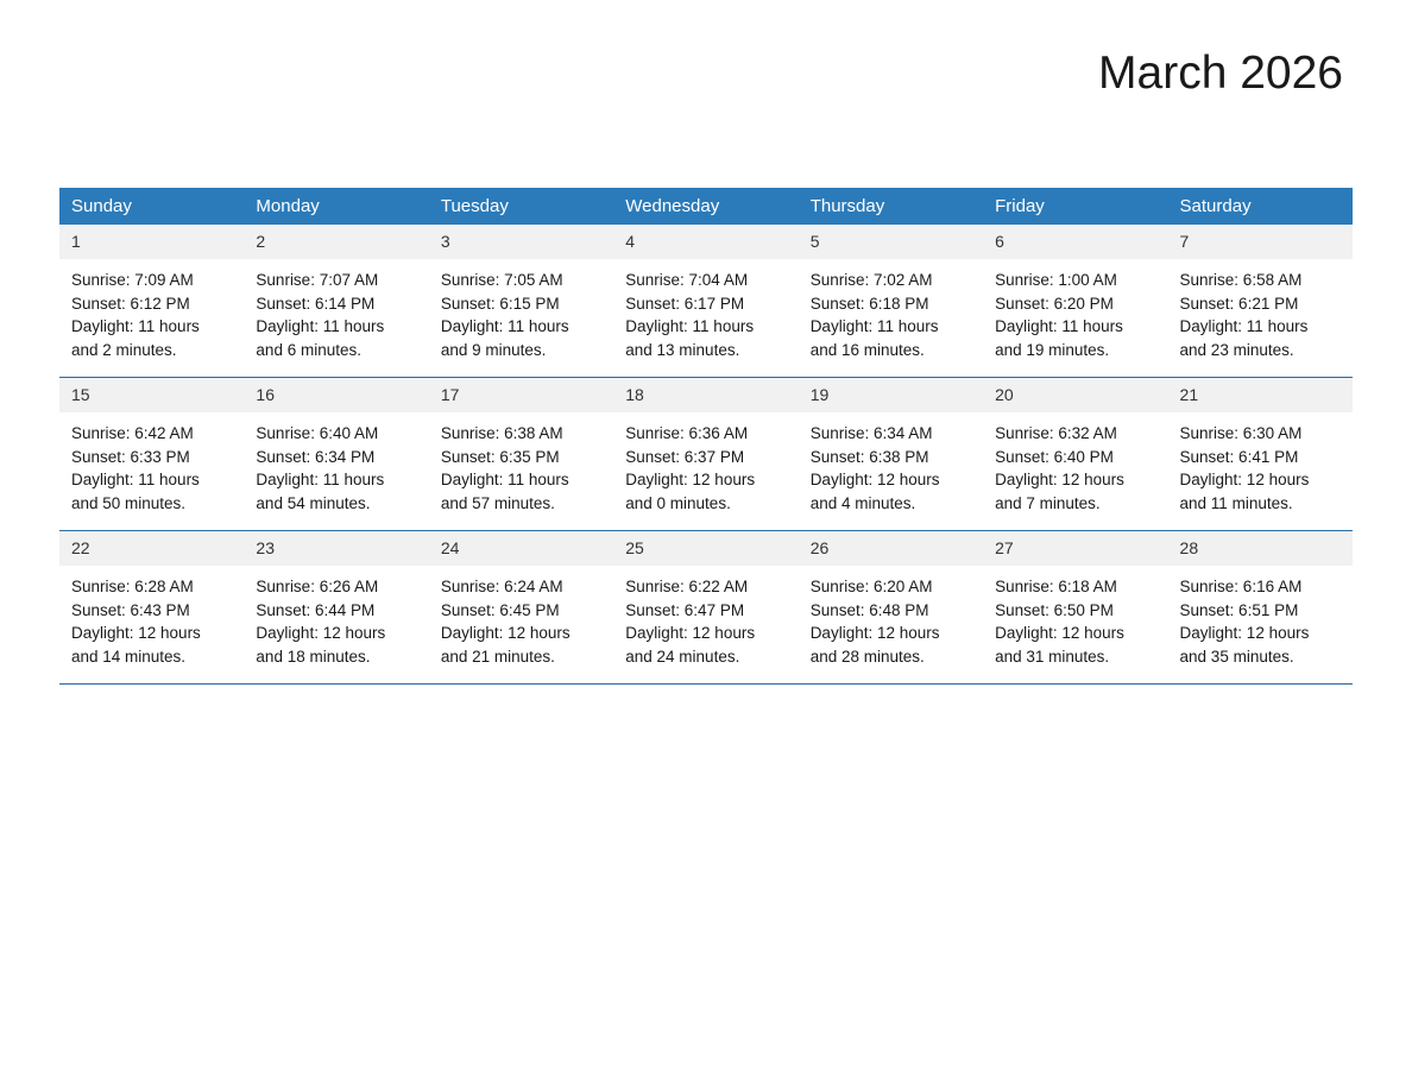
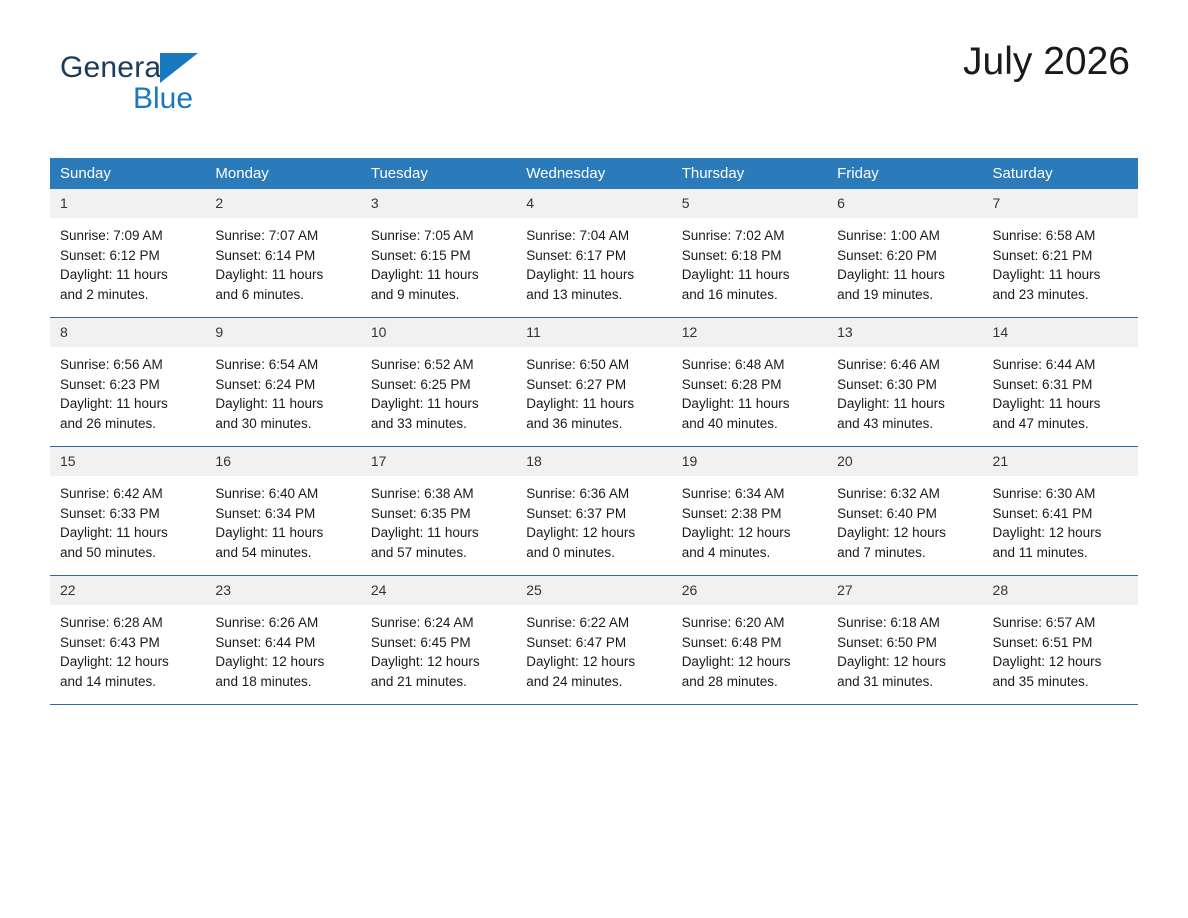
+ General
+ Blue
- March 2026
+ July 2026
  Sunday	Monday	Tuesday	Wednesday	Thursday	Friday	Saturday
  1 Sunrise: 7:09 AM Sunset: 6:12 PM Daylight: 11 hours and 2 minutes.	2 Sunrise: 7:07 AM Sunset: 6:14 PM Daylight: 11 hours and 6 minutes.	3 Sunrise: 7:05 AM Sunset: 6:15 PM Daylight: 11 hours and 9 minutes.	4 Sunrise: 7:04 AM Sunset: 6:17 PM Daylight: 11 hours and 13 minutes.	5 Sunrise: 7:02 AM Sunset: 6:18 PM Daylight: 11 hours and 16 minutes.	6 Sunrise: 1:00 AM Sunset: 6:20 PM Daylight: 11 hours and 19 minutes.	7 Sunrise: 6:58 AM Sunset: 6:21 PM Daylight: 11 hours and 23 minutes.
+ 8 Sunrise: 6:56 AM Sunset: 6:23 PM Daylight: 11 hours and 26 minutes.	9 Sunrise: 6:54 AM Sunset: 6:24 PM Daylight: 11 hours and 30 minutes.	10 Sunrise: 6:52 AM Sunset: 6:25 PM Daylight: 11 hours and 33 minutes.	11 Sunrise: 6:50 AM Sunset: 6:27 PM Daylight: 11 hours and 36 minutes.	12 Sunrise: 6:48 AM Sunset: 6:28 PM Daylight: 11 hours and 40 minutes.	13 Sunrise: 6:46 AM Sunset: 6:30 PM Daylight: 11 hours and 43 minutes.	14 Sunrise: 6:44 AM Sunset: 6:31 PM Daylight: 11 hours and 47 minutes.
- 15 Sunrise: 6:42 AM Sunset: 6:33 PM Daylight: 11 hours and 50 minutes.	16 Sunrise: 6:40 AM Sunset: 6:34 PM Daylight: 11 hours and 54 minutes.	17 Sunrise: 6:38 AM Sunset: 6:35 PM Daylight: 11 hours and 57 minutes.	18 Sunrise: 6:36 AM Sunset: 6:37 PM Daylight: 12 hours and 0 minutes.	19 Sunrise: 6:34 AM Sunset: 6:38 PM Daylight: 12 hours and 4 minutes.	20 Sunrise: 6:32 AM Sunset: 6:40 PM Daylight: 12 hours and 7 minutes.	21 Sunrise: 6:30 AM Sunset: 6:41 PM Daylight: 12 hours and 11 minutes.
+ 15 Sunrise: 6:42 AM Sunset: 6:33 PM Daylight: 11 hours and 50 minutes.	16 Sunrise: 6:40 AM Sunset: 6:34 PM Daylight: 11 hours and 54 minutes.	17 Sunrise: 6:38 AM Sunset: 6:35 PM Daylight: 11 hours and 57 minutes.	18 Sunrise: 6:36 AM Sunset: 6:37 PM Daylight: 12 hours and 0 minutes.	19 Sunrise: 6:34 AM Sunset: 2:38 PM Daylight: 12 hours and 4 minutes.	20 Sunrise: 6:32 AM Sunset: 6:40 PM Daylight: 12 hours and 7 minutes.	21 Sunrise: 6:30 AM Sunset: 6:41 PM Daylight: 12 hours and 11 minutes.
- 22 Sunrise: 6:28 AM Sunset: 6:43 PM Daylight: 12 hours and 14 minutes.	23 Sunrise: 6:26 AM Sunset: 6:44 PM Daylight: 12 hours and 18 minutes.	24 Sunrise: 6:24 AM Sunset: 6:45 PM Daylight: 12 hours and 21 minutes.	25 Sunrise: 6:22 AM Sunset: 6:47 PM Daylight: 12 hours and 24 minutes.	26 Sunrise: 6:20 AM Sunset: 6:48 PM Daylight: 12 hours and 28 minutes.	27 Sunrise: 6:18 AM Sunset: 6:50 PM Daylight: 12 hours and 31 minutes.	28 Sunrise: 6:16 AM Sunset: 6:51 PM Daylight: 12 hours and 35 minutes.
+ 22 Sunrise: 6:28 AM Sunset: 6:43 PM Daylight: 12 hours and 14 minutes.	23 Sunrise: 6:26 AM Sunset: 6:44 PM Daylight: 12 hours and 18 minutes.	24 Sunrise: 6:24 AM Sunset: 6:45 PM Daylight: 12 hours and 21 minutes.	25 Sunrise: 6:22 AM Sunset: 6:47 PM Daylight: 12 hours and 24 minutes.	26 Sunrise: 6:20 AM Sunset: 6:48 PM Daylight: 12 hours and 28 minutes.	27 Sunrise: 6:18 AM Sunset: 6:50 PM Daylight: 12 hours and 31 minutes.	28 Sunrise: 6:57 AM Sunset: 6:51 PM Daylight: 12 hours and 35 minutes.
